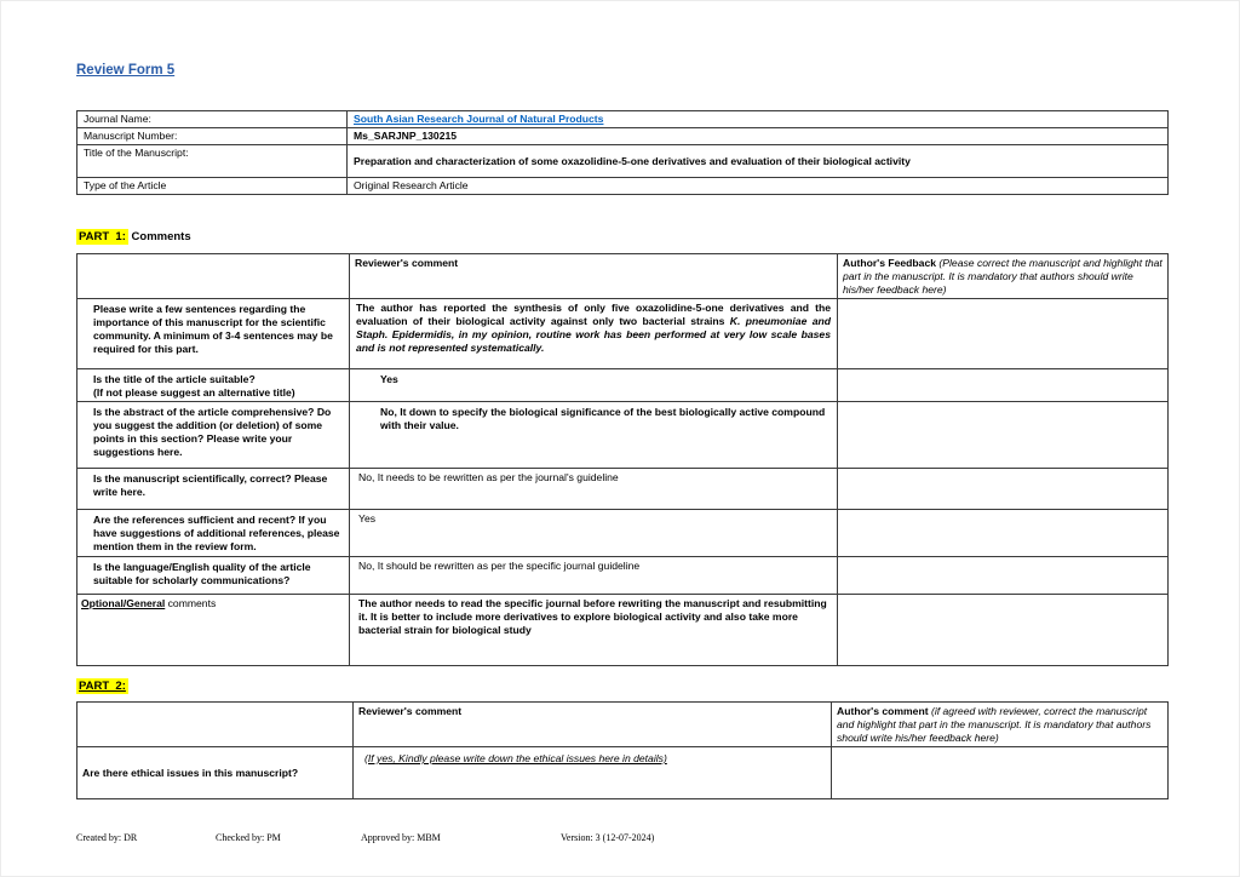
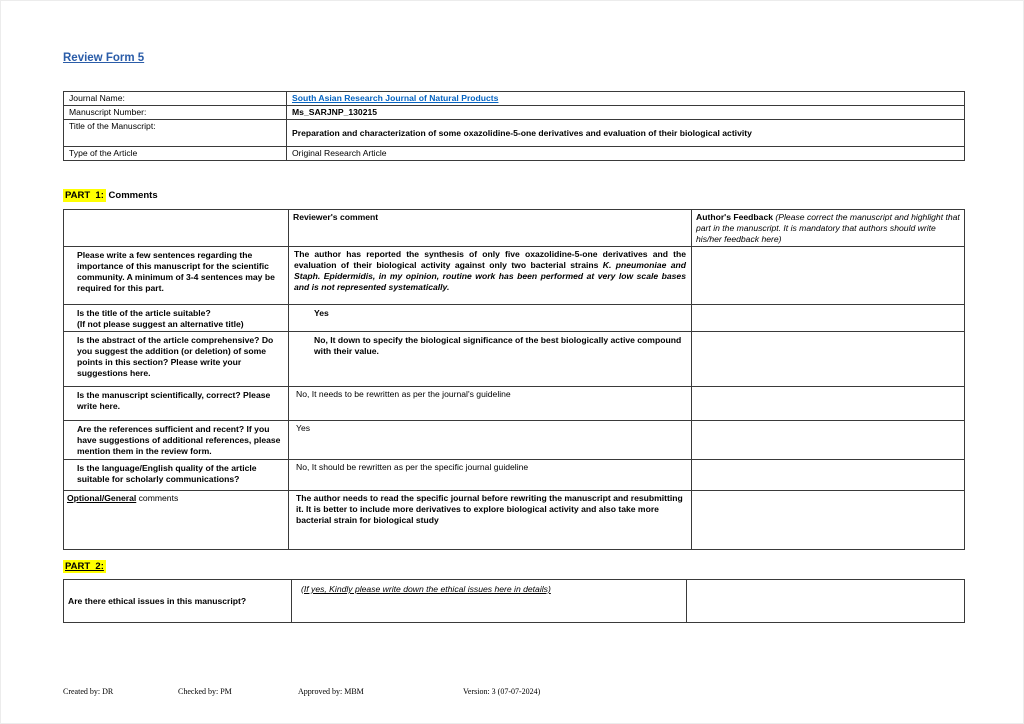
  Review Form 5
  Journal Name:	South Asian Research Journal of Natural Products
  Manuscript Number:	Ms_SARJNP_130215
  Title of the Manuscript:	Preparation and characterization of some oxazolidine-5-one derivatives and evaluation of their biological activity
  Type of the Article	Original Research Article
  PART 1: Comments
  	Reviewer's comment	Author's Feedback (Please correct the manuscript and highlight that part in the manuscript. It is mandatory that authors should write his/her feedback here)
  Please write a few sentences regarding the importance of this manuscript for the scientific community. A minimum of 3-4 sentences may be required for this part.	The author has reported the synthesis of only five oxazolidine-5-one derivatives and the evaluation of their biological activity against only two bacterial strains K. pneumoniae and Staph. Epidermidis, in my opinion, routine work has been performed at very low scale bases and is not represented systematically.
  Is the title of the article suitable?(If not please suggest an alternative title)	Yes
  Is the abstract of the article comprehensive? Do you suggest the addition (or deletion) of some points in this section? Please write your suggestions here.	No, It down to specify the biological significance of the best biologically active compound with their value.
  Is the manuscript scientifically, correct? Please write here.	No, It needs to be rewritten as per the journal's guideline
  Are the references sufficient and recent? If you have suggestions of additional references, please mention them in the review form.	Yes
  Is the language/English quality of the article suitable for scholarly communications?	No, It should be rewritten as per the specific journal guideline
  Optional/General comments	The author needs to read the specific journal before rewriting the manuscript and resubmitting it. It is better to include more derivatives to explore biological activity and also take more bacterial strain for biological study
  PART 2:
- 	Reviewer's comment	Author's comment (if agreed with reviewer, correct the manuscript and highlight that part in the manuscript. It is mandatory that authors should write his/her feedback here)
  Are there ethical issues in this manuscript?	(If yes, Kindly please write down the ethical issues here in details)
  Created by: DR
  Checked by: PM
  Approved by: MBM
- Version: 3 (12-07-2024)
+ Version: 3 (07-07-2024)
